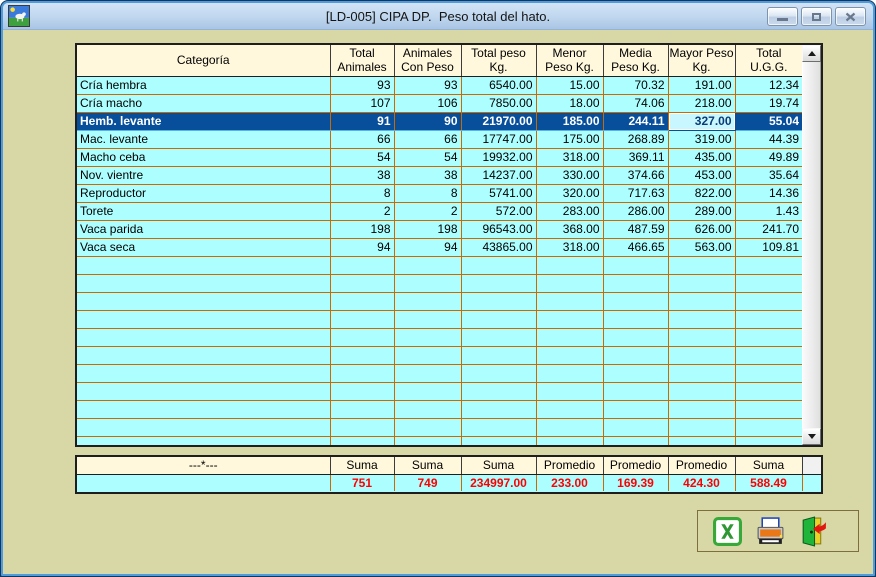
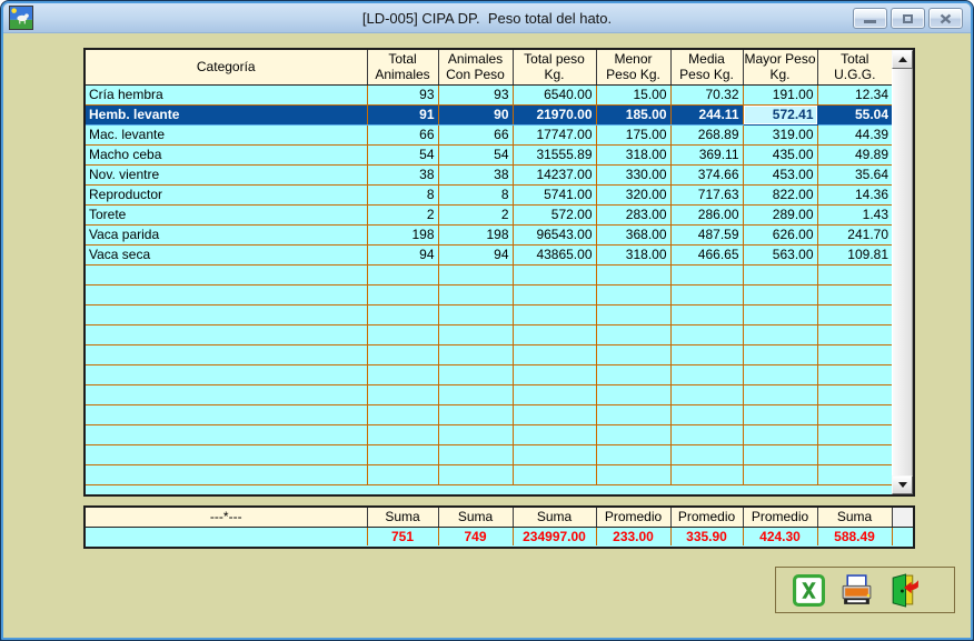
  [LD-005] CIPA DP. Peso total del hato.
  Categoría	Total Animales	Animales Con Peso	Total peso Kg.	Menor Peso Kg.	Media Peso Kg.	Mayor Peso Kg.	Total U.G.G.
  Cría hembra	93	93	6540.00	15.00	70.32	191.00	12.34
- Cría macho	107	106	7850.00	18.00	74.06	218.00	19.74
- Hemb. levante	91	90	21970.00	185.00	244.11	327.00	55.04
+ Hemb. levante	91	90	21970.00	185.00	244.11	572.41	55.04
  Mac. levante	66	66	17747.00	175.00	268.89	319.00	44.39
- Macho ceba	54	54	19932.00	318.00	369.11	435.00	49.89
+ Macho ceba	54	54	31555.89	318.00	369.11	435.00	49.89
  Nov. vientre	38	38	14237.00	330.00	374.66	453.00	35.64
  Reproductor	8	8	5741.00	320.00	717.63	822.00	14.36
  Torete	2	2	572.00	283.00	286.00	289.00	1.43
  Vaca parida	198	198	96543.00	368.00	487.59	626.00	241.70
  Vaca seca	94	94	43865.00	318.00	466.65	563.00	109.81
  ---*---	Suma	Suma	Suma	Promedio	Promedio	Promedio	Suma
- 	751	749	234997.00	233.00	169.39	424.30	588.49
+ 	751	749	234997.00	233.00	335.90	424.30	588.49
